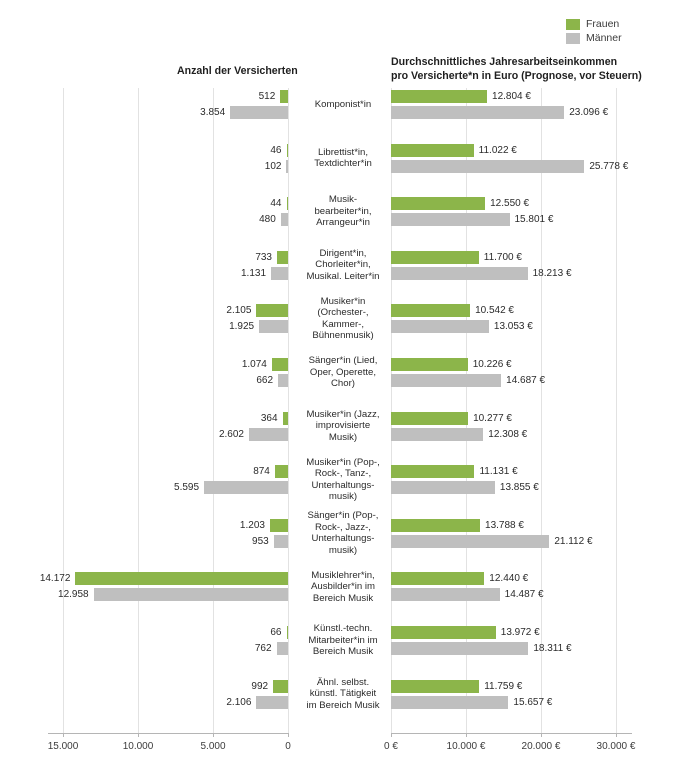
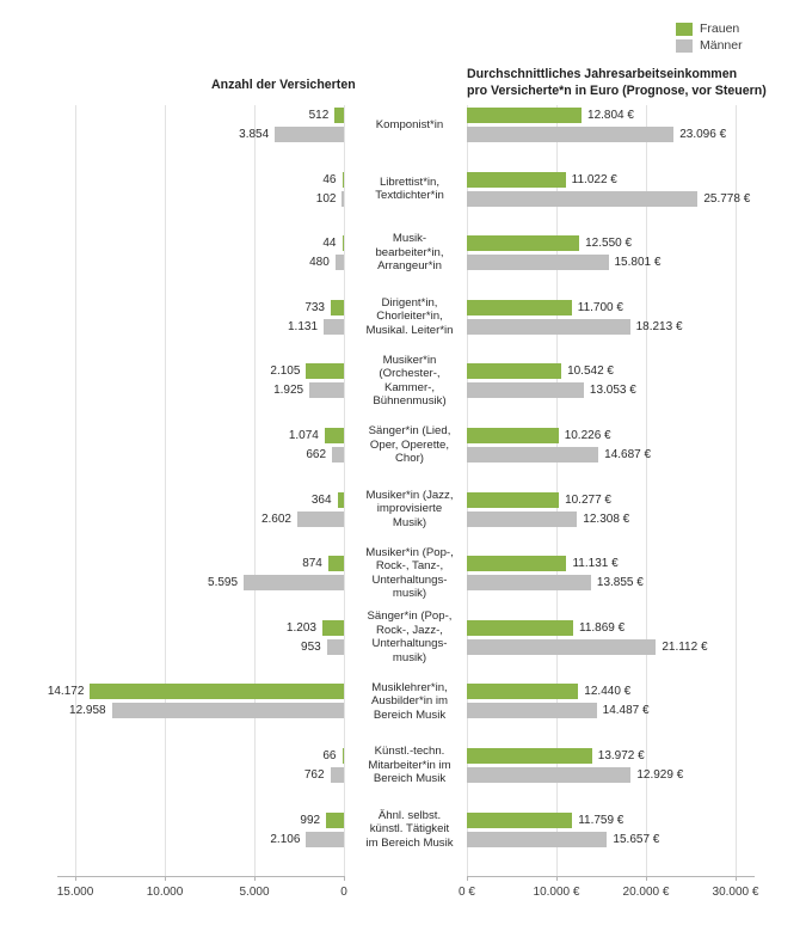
  Frauen
  Männer
  Anzahl der Versicherten
  Durchschnittliches Jahresarbeitseinkommen
  pro Versicherte*n in Euro (Prognose, vor Steuern)
  15.000
  10.000
  5.000
  0
  512
  46
  44
  733
  2.105
  1.074
  364
  874
  1.203
  14.172
  66
  992
  3.854
  102
  480
  1.131
  1.925
  662
  2.602
  5.595
  953
  12.958
  762
  2.106
  0 €
  10.000 €
  20.000 €
  30.000 €
  12.804 €
  11.022 €
  12.550 €
  11.700 €
  10.542 €
  10.226 €
  10.277 €
  11.131 €
- 13.788 €
+ 11.869 €
  12.440 €
  13.972 €
  11.759 €
  23.096 €
  25.778 €
  15.801 €
  18.213 €
  13.053 €
  14.687 €
  12.308 €
  13.855 €
  21.112 €
  14.487 €
- 18.311 €
+ 12.929 €
  15.657 €
  Komponist*in
  Librettist*in,
  Textdichter*in
  Musik-
  bearbeiter*in,
  Arrangeur*in
  Dirigent*in,
  Chorleiter*in,
  Musikal. Leiter*in
  Musiker*in
  (Orchester-,
  Kammer-,
  Bühnenmusik)
  Sänger*in (Lied,
  Oper, Operette,
  Chor)
  Musiker*in (Jazz,
  improvisierte
  Musik)
  Musiker*in (Pop-,
  Rock-, Tanz-,
  Unterhaltungs-
  musik)
  Sänger*in (Pop-,
  Rock-, Jazz-,
  Unterhaltungs-
  musik)
  Musiklehrer*in,
  Ausbilder*in im
  Bereich Musik
  Künstl.-techn.
  Mitarbeiter*in im
  Bereich Musik
  Ähnl. selbst.
  künstl. Tätigkeit
  im Bereich Musik
